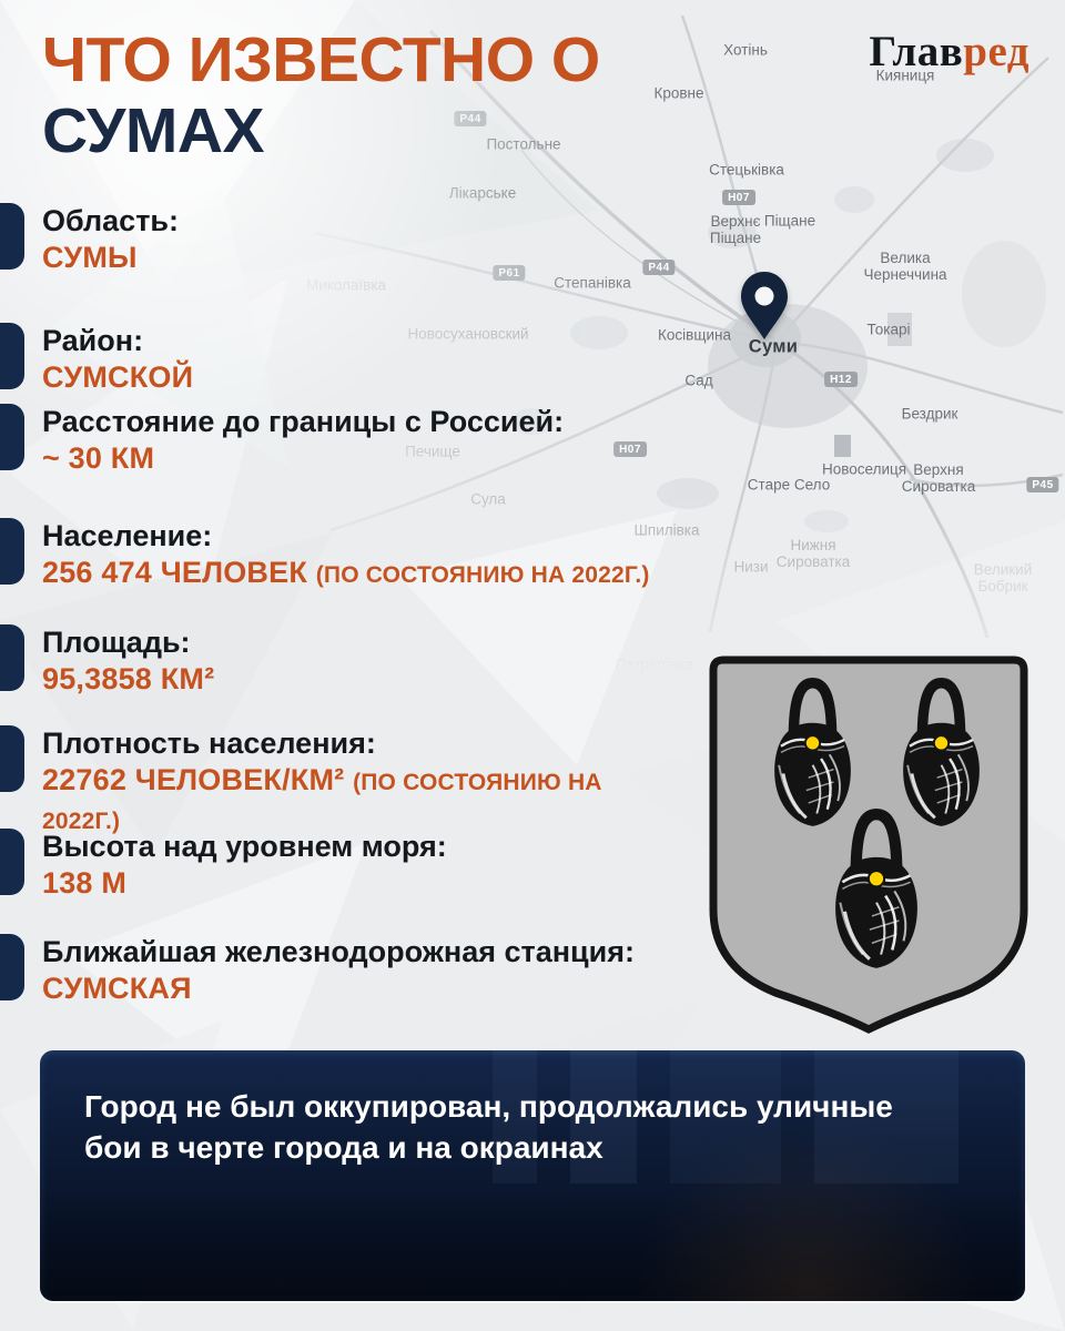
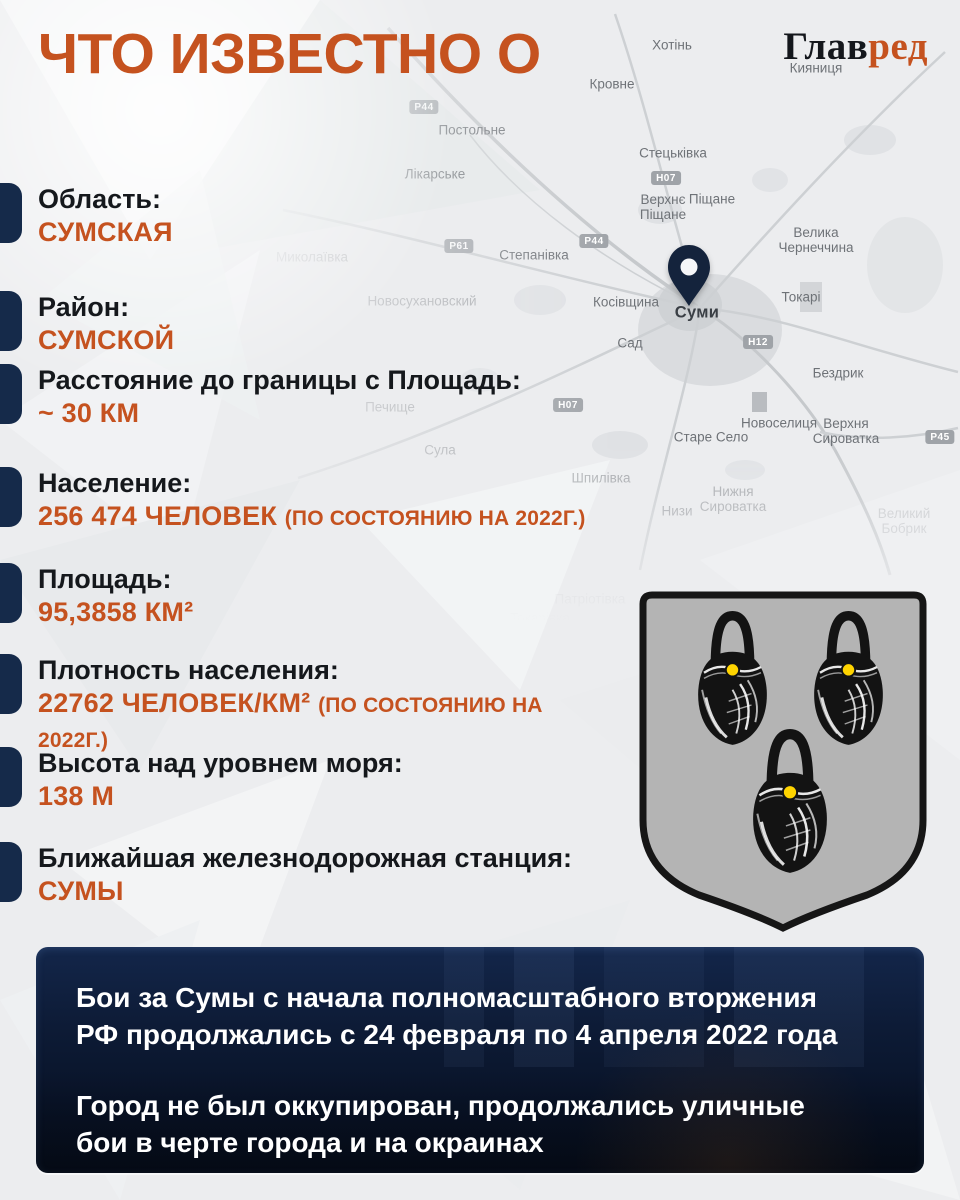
  ЧТО ИЗВЕСТНО О
- СУМАХ
  Главред
  Область:
- СУМЫ
+ СУМСКАЯ
  Район:
  СУМСКОЙ
- Расстояние до границы с Россией:
+ Расстояние до границы с Площадь:
  ~ 30 КМ
  Население:
  256 474 ЧЕЛОВЕК (ПО СОСТОЯНИЮ НА 2022Г.)
  Площадь:
  95,3858 КМ²
  Плотность населения:
  22762 ЧЕЛОВЕК/КМ² (ПО СОСТОЯНИЮ НА 2022Г.)
  Высота над уровнем моря:
  138 М
  Ближайшая железнодорожная станция:
- СУМСКАЯ
+ СУМЫ
+ Бои за Сумы с начала полномасштабного вторжения
+ РФ продолжались с 24 февраля по 4 апреля 2022 года
  Город не был оккупирован, продолжались уличные
  бои в черте города и на окраинах
